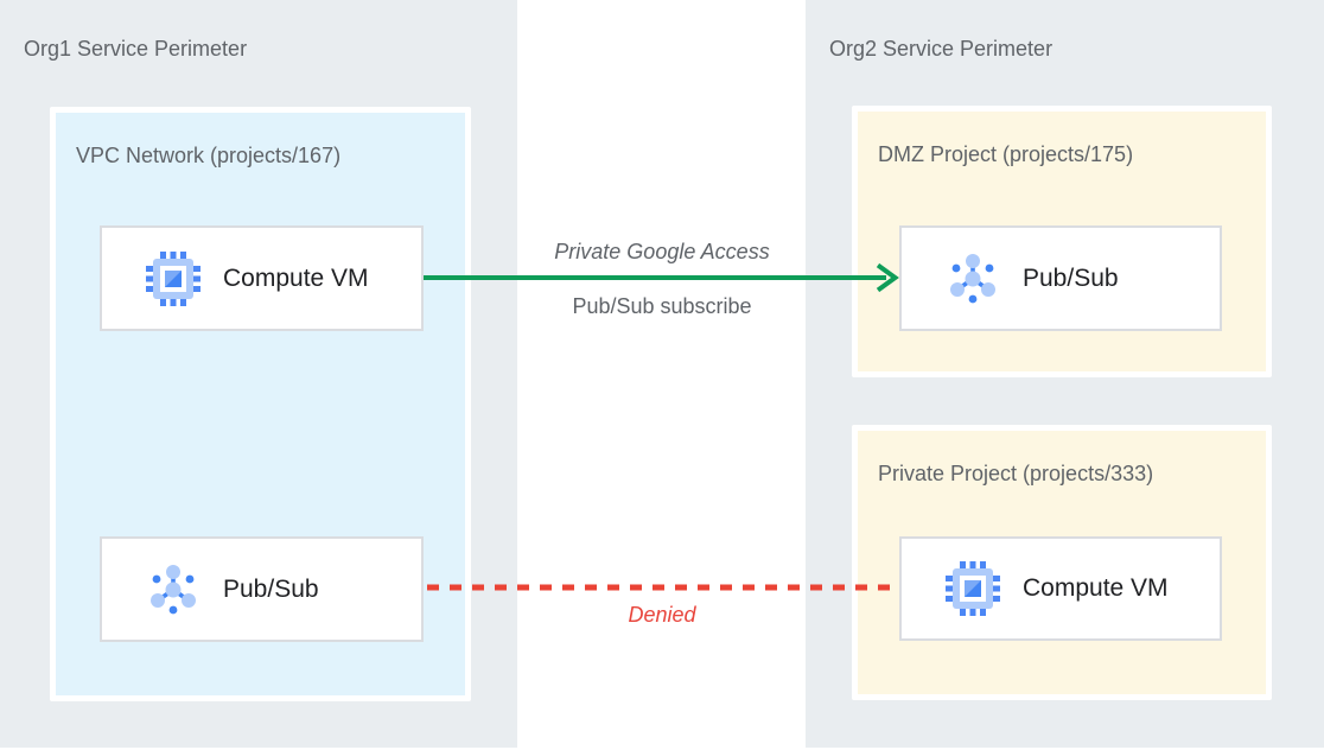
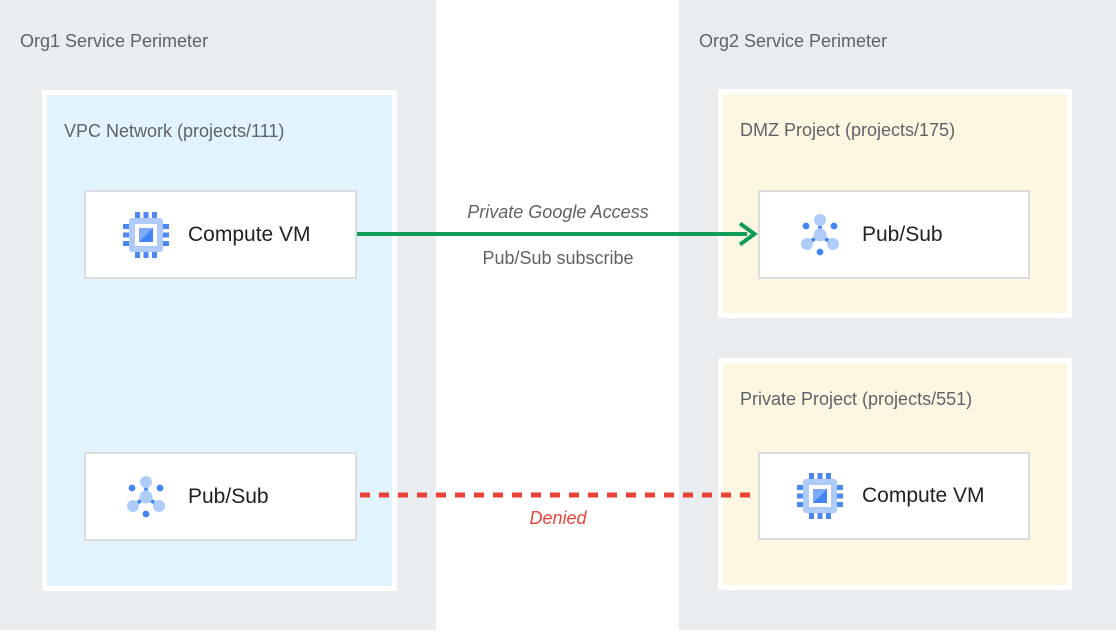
  Org1 Service Perimeter
  Org2 Service Perimeter
- VPC Network (projects/167)
+ VPC Network (projects/111)
  DMZ Project (projects/175)
- Private Project (projects/333)
+ Private Project (projects/551)
  Compute VM
  Pub/Sub
  Pub/Sub
  Compute VM
  Private Google Access
  Pub/Sub subscribe
  Denied
